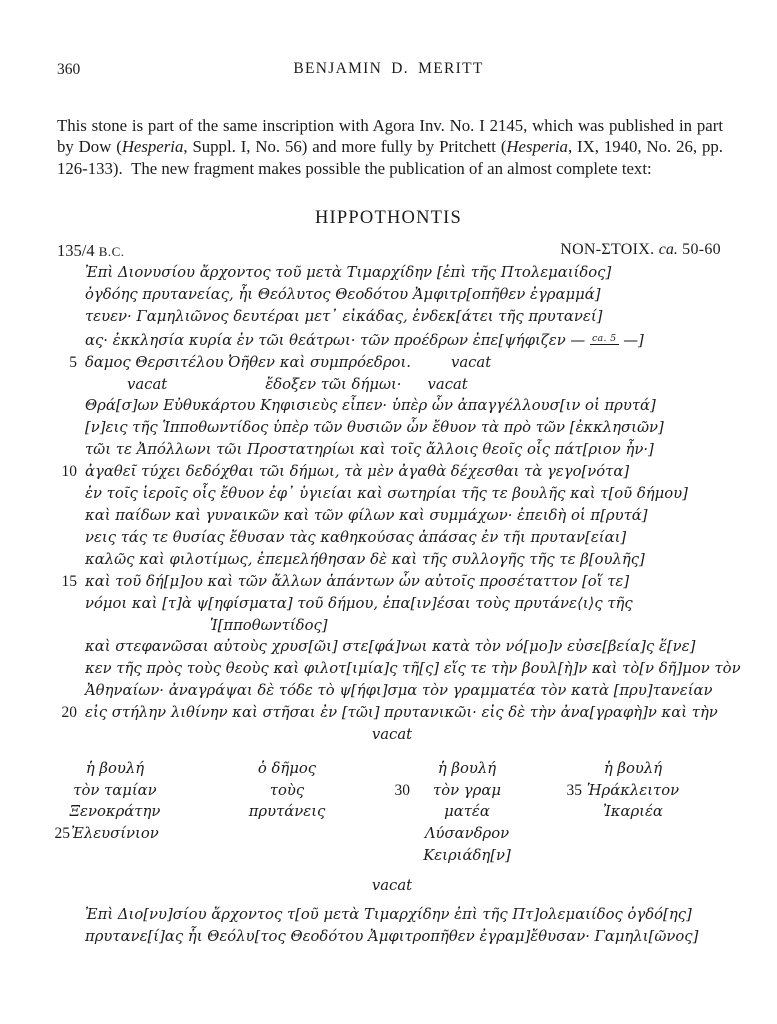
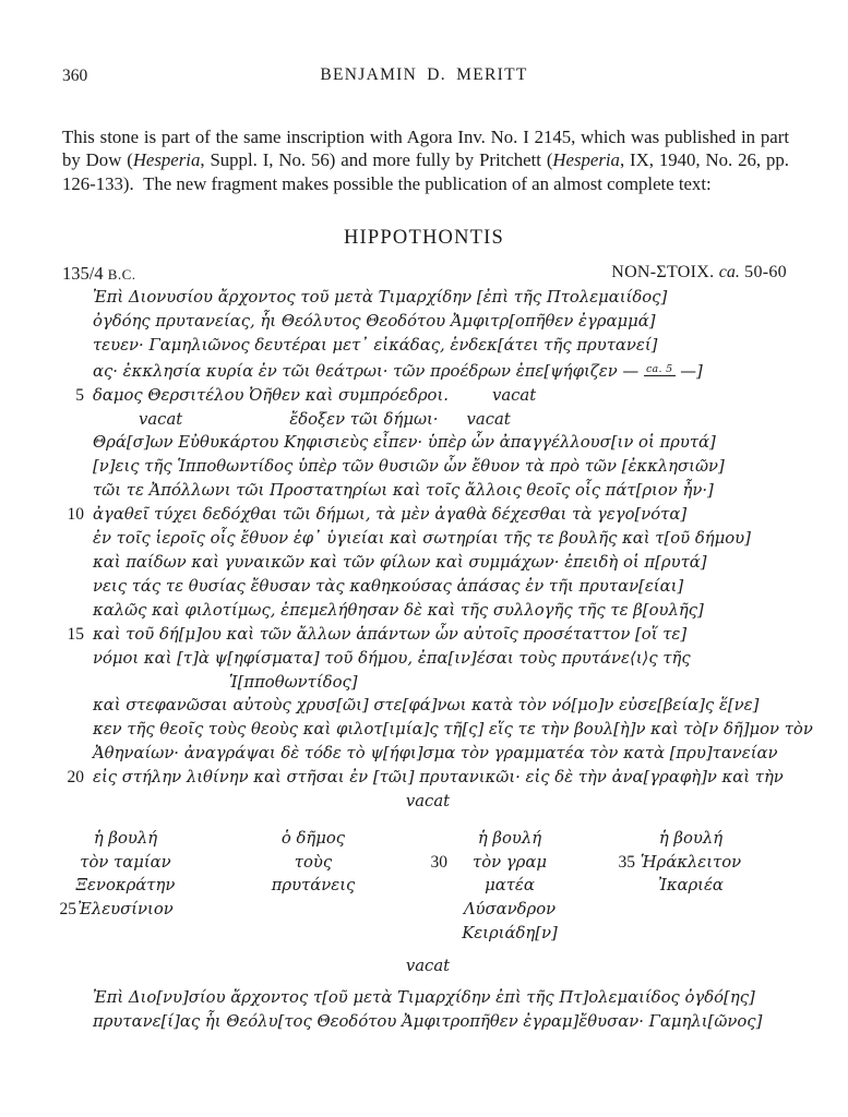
  360
  BENJAMIN D. MERITT
  This stone is part of the same inscription with Agora Inv. No. I 2145, which was published in part by Dow (Hesperia, Suppl. I, No. 56) and more fully by Pritchett (Hesperia, IX, 1940, No. 26, pp. 126-133). The new fragment makes possible the publication of an almost complete text:
  HIPPOTHONTIS
  135/4 B.C.
  NON-ΣΤΟΙΧ. ca. 50-60
  Ἐπὶ Διονυσίου ἄρχοντος τοῦ μετὰ Τιμαρχίδην [ἐπὶ τῆς Πτολεμαιίδος]
  ὀγδόης πρυτανείας, ἧι Θεόλυτος Θεοδότου Ἀμφιτρ[οπῆθεν ἐγραμμά]
  τευεν· Γαμηλιῶνος δευτέραι μετ᾽ εἰκάδας, ἑνδεκ[άτει τῆς πρυτανεί]
  ας· ἐκκλησία κυρία ἐν τῶι θεάτρωι· τῶν προέδρων ἐπε[ψήφιζεν — ca. 5 —]
  5
  δαμος Θερσιτέλου Ὀῆθεν καὶ συμπρόεδροι. vacat
  vacat ἔδοξεν τῶι δήμωι· vacat
  Θρά[σ]ων Εὐθυκάρτου Κηφισιεὺς εἶπεν· ὑπὲρ ὧν ἀπαγγέλλουσ[ιν οἱ πρυτά]
  [ν]εις τῆς Ἱπποθωντίδος ὑπὲρ τῶν θυσιῶν ὧν ἔθυον τὰ πρὸ τῶν [ἐκκλησιῶν]
  τῶι τε Ἀπόλλωνι τῶι Προστατηρίωι καὶ τοῖς ἄλλοις θεοῖς οἷς πάτ[ριον ἦν·]
  10
  ἀγαθεῖ τύχει δεδόχθαι τῶι δήμωι, τὰ μὲν ἀγαθὰ δέχεσθαι τὰ γεγο[νότα]
  ἐν τοῖς ἱεροῖς οἷς ἔθυον ἐφ᾽ ὑγιείαι καὶ σωτηρίαι τῆς τε βουλῆς καὶ τ[οῦ δήμου]
  καὶ παίδων καὶ γυναικῶν καὶ τῶν φίλων καὶ συμμάχων· ἐπειδὴ οἱ π[ρυτά]
  νεις τάς τε θυσίας ἔθυσαν τὰς καθηκούσας ἁπάσας ἐν τῆι πρυταν[είαι]
  καλῶς καὶ φιλοτίμως, ἐπεμελήθησαν δὲ καὶ τῆς συλλογῆς τῆς τε β[ουλῆς]
  15
  καὶ τοῦ δή[μ]ου καὶ τῶν ἄλλων ἁπάντων ὧν αὐτοῖς προσέταττον [οἵ τε]
  νόμοι καὶ [τ]ὰ ψ[ηφίσματα] τοῦ δήμου, ἐπα[ιν]έσαι τοὺς πρυτάνε⟨ι⟩ς τῆς
  Ἱ[πποθωντίδος]
  καὶ στεφανῶσαι αὐτοὺς χρυσ[ῶι] στε[φά]νωι κατὰ τὸν νό[μο]ν εὐσε[βεία]ς ἕ[νε]
- κεν τῆς πρὸς τοὺς θεοὺς καὶ φιλοτ[ιμία]ς τῆ[ς] εἵς τε τὴν βουλ[ὴ]ν καὶ τὸ[ν δῆ]μον τὸν
+ κεν τῆς θεοῖς τοὺς θεοὺς καὶ φιλοτ[ιμία]ς τῆ[ς] εἵς τε τὴν βουλ[ὴ]ν καὶ τὸ[ν δῆ]μον τὸν
  Ἀθηναίων· ἀναγράψαι δὲ τόδε τὸ ψ[ήφι]σμα τὸν γραμματέα τὸν κατὰ [πρυ]τανείαν
  20
  εἰς στήλην λιθίνην καὶ στῆσαι ἐν [τῶι] πρυτανικῶι· εἰς δὲ τὴν ἀνα[γραφὴ]ν καὶ τὴν
  vacat
  ἡ βουλή
  τὸν ταμίαν
  Ξενοκράτην
  25
  Ἐλευσίνιον
  ὁ δῆμος
  τοὺς
  πρυτάνεις
  ἡ βουλή
  30
  τὸν γραμ
  ματέα
  Λύσανδρον
  Κειριάδη[ν]
  ἡ βουλή
  35
  Ἡράκλειτον
  Ἰκαριέα
  vacat
  Ἐπὶ Διο[νυ]σίου ἄρχοντος τ[οῦ μετὰ Τιμαρχίδην ἐπὶ τῆς Πτ]ολεμαιίδος ὀγδό[ης]
  πρυτανε[ί]ας ἧι Θεόλυ[τος Θεοδότου Ἀμφιτροπῆθεν ἐγραμ]ἔθυσαν· Γαμηλι[ῶνος]
